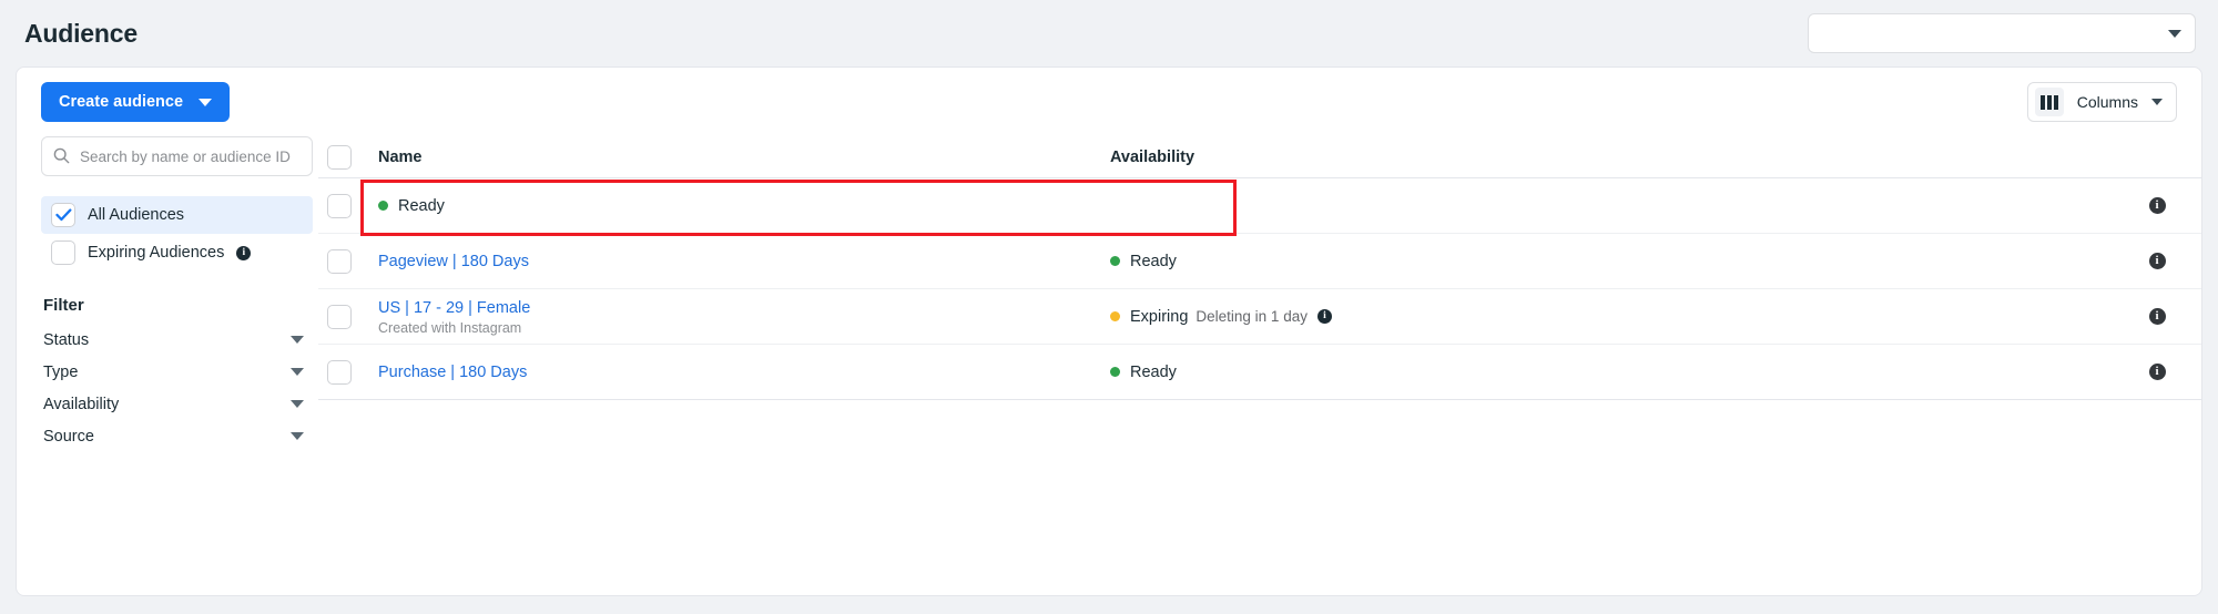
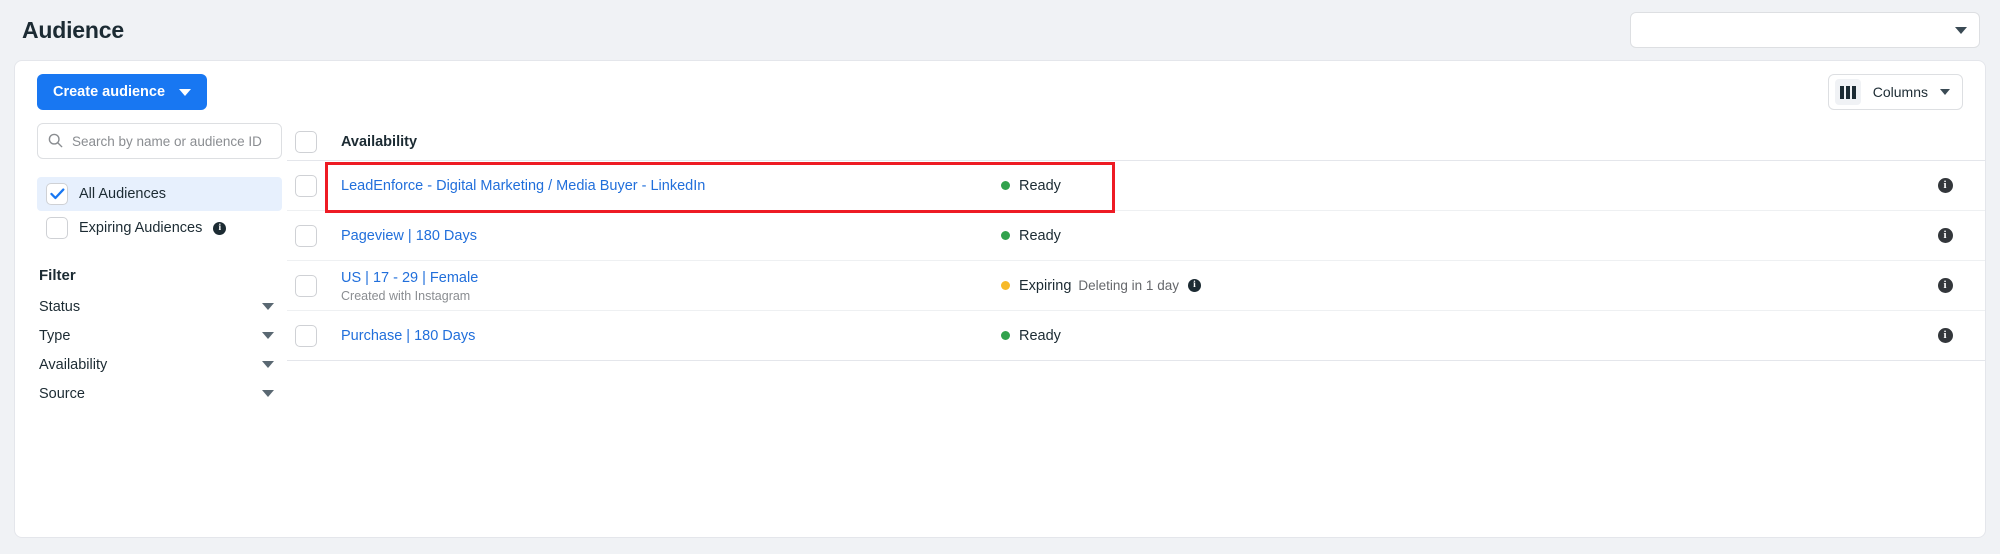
  Audience
  Create audience
  Columns
  Search by name or audience ID
  All Audiences
  Expiring Audiences
  i
  Filter
  Status
  Type
  Availability
  Source
- Name
  Availability
+ LeadEnforce - Digital Marketing / Media Buyer - LinkedIn
  Ready
  i
  Pageview | 180 Days
  Ready
  i
  US | 17 - 29 | Female
  Created with Instagram
  Expiring
  Deleting in 1 day
  i
  i
  Purchase | 180 Days
  Ready
  i
